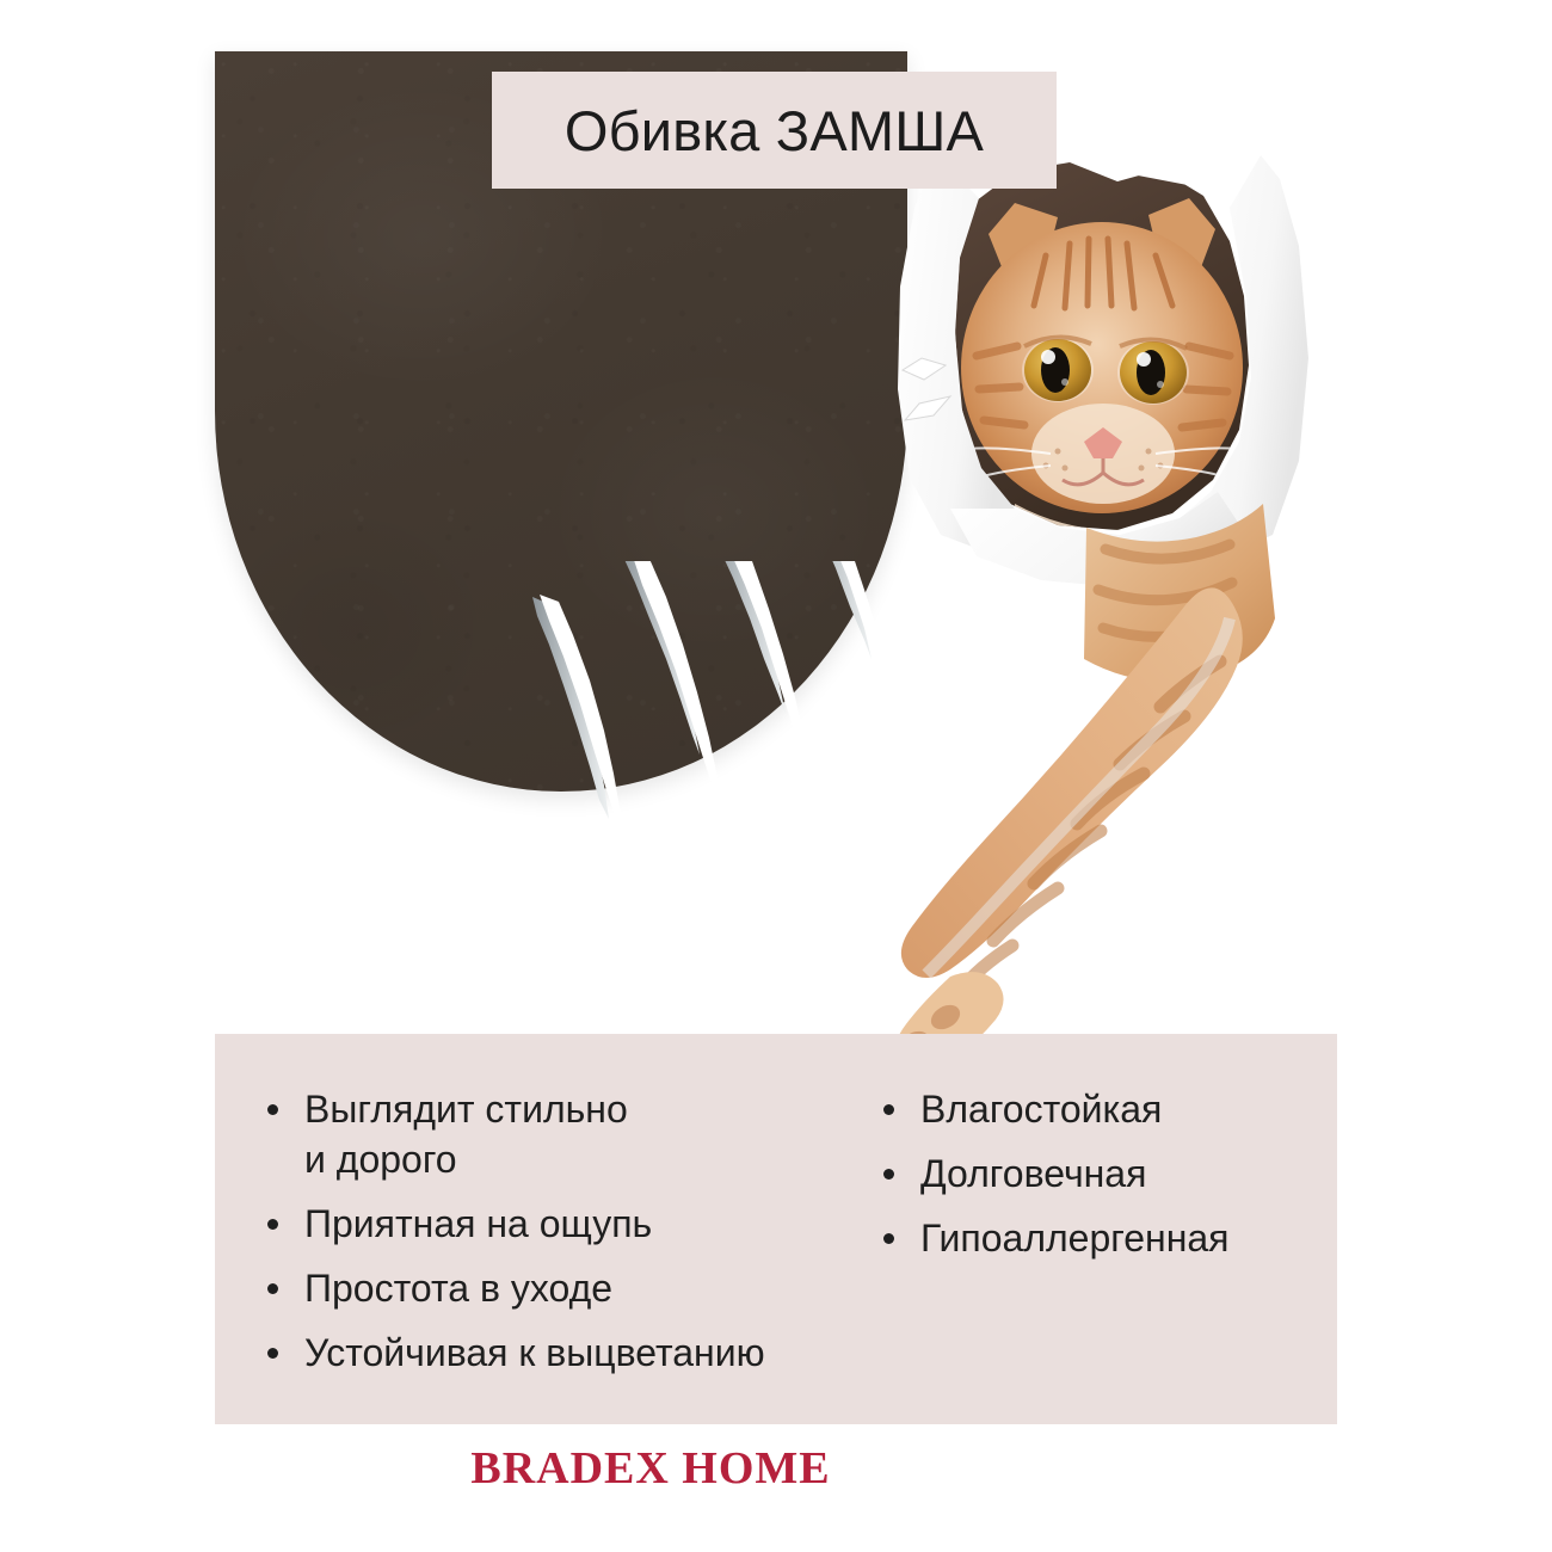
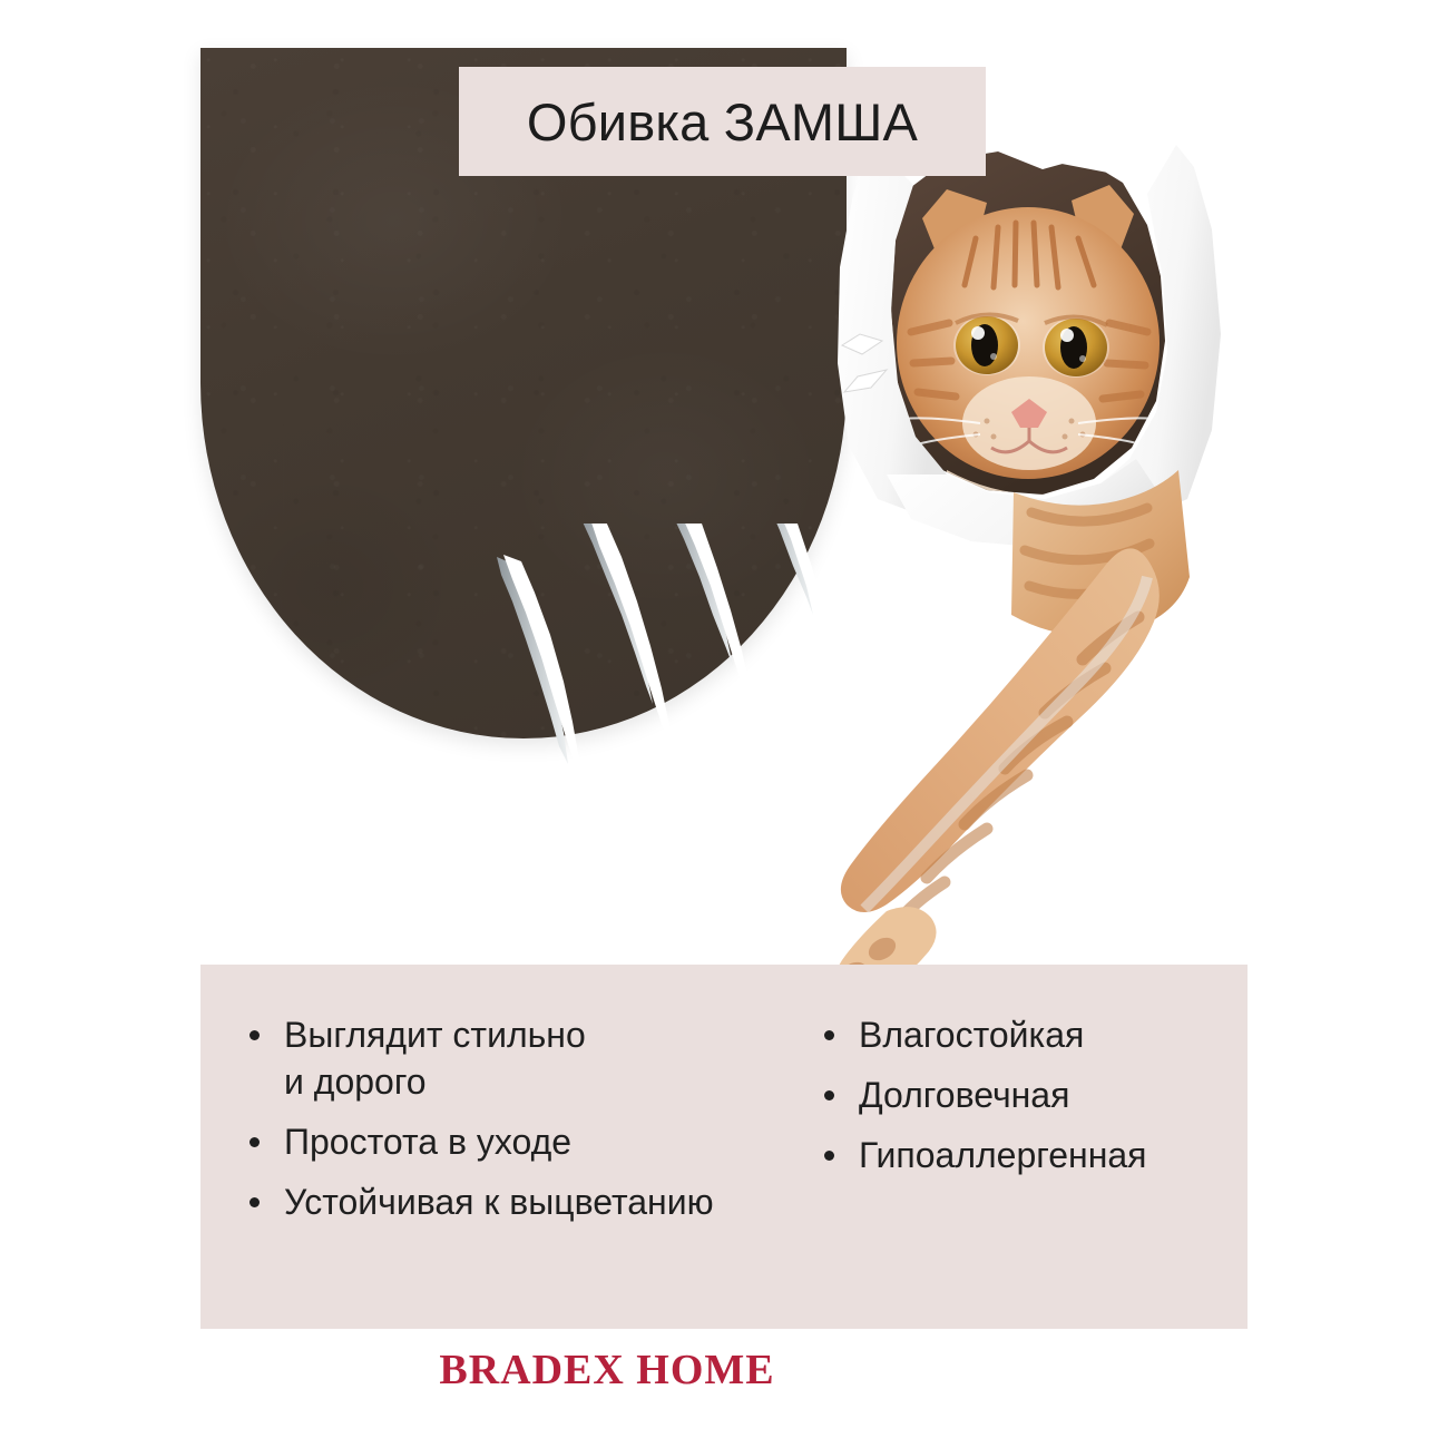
  Обивка ЗАМША
  Выглядит стильно
  и дорого
- Приятная на ощупь
  Простота в уходе
  Устойчивая к выцветанию
  Влагостойкая
  Долговечная
  Гипоаллергенная
  BRADEX HOME
